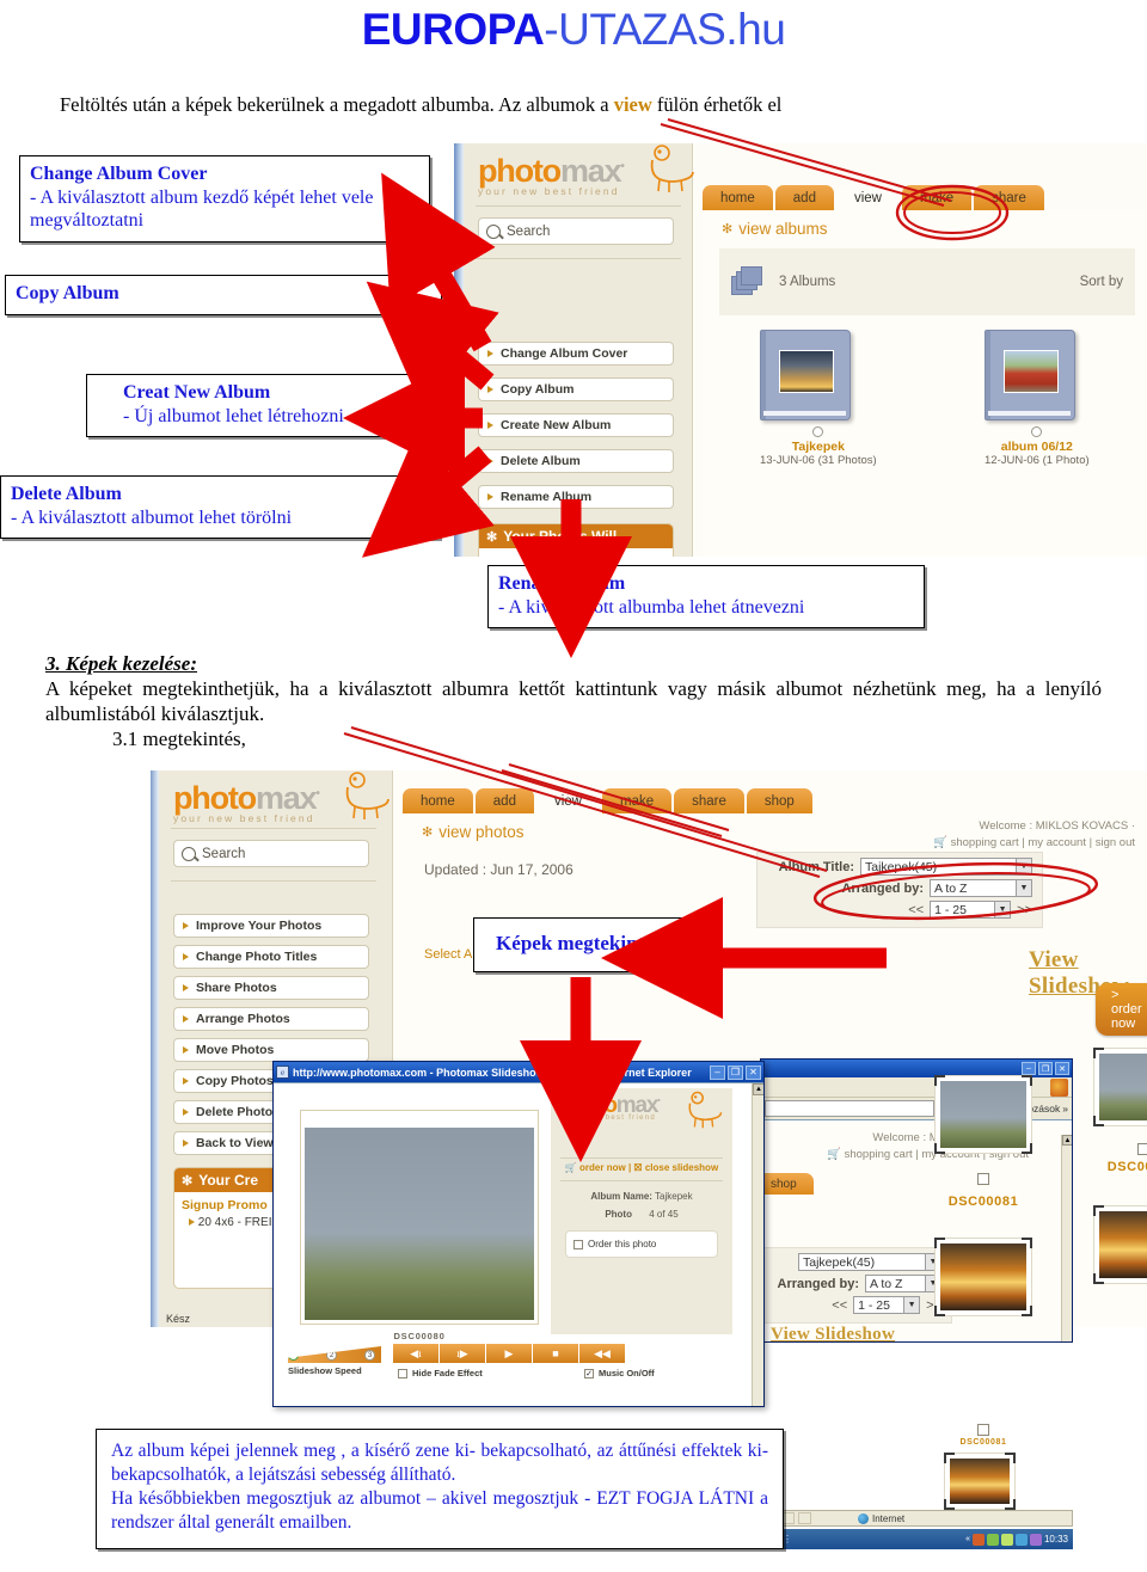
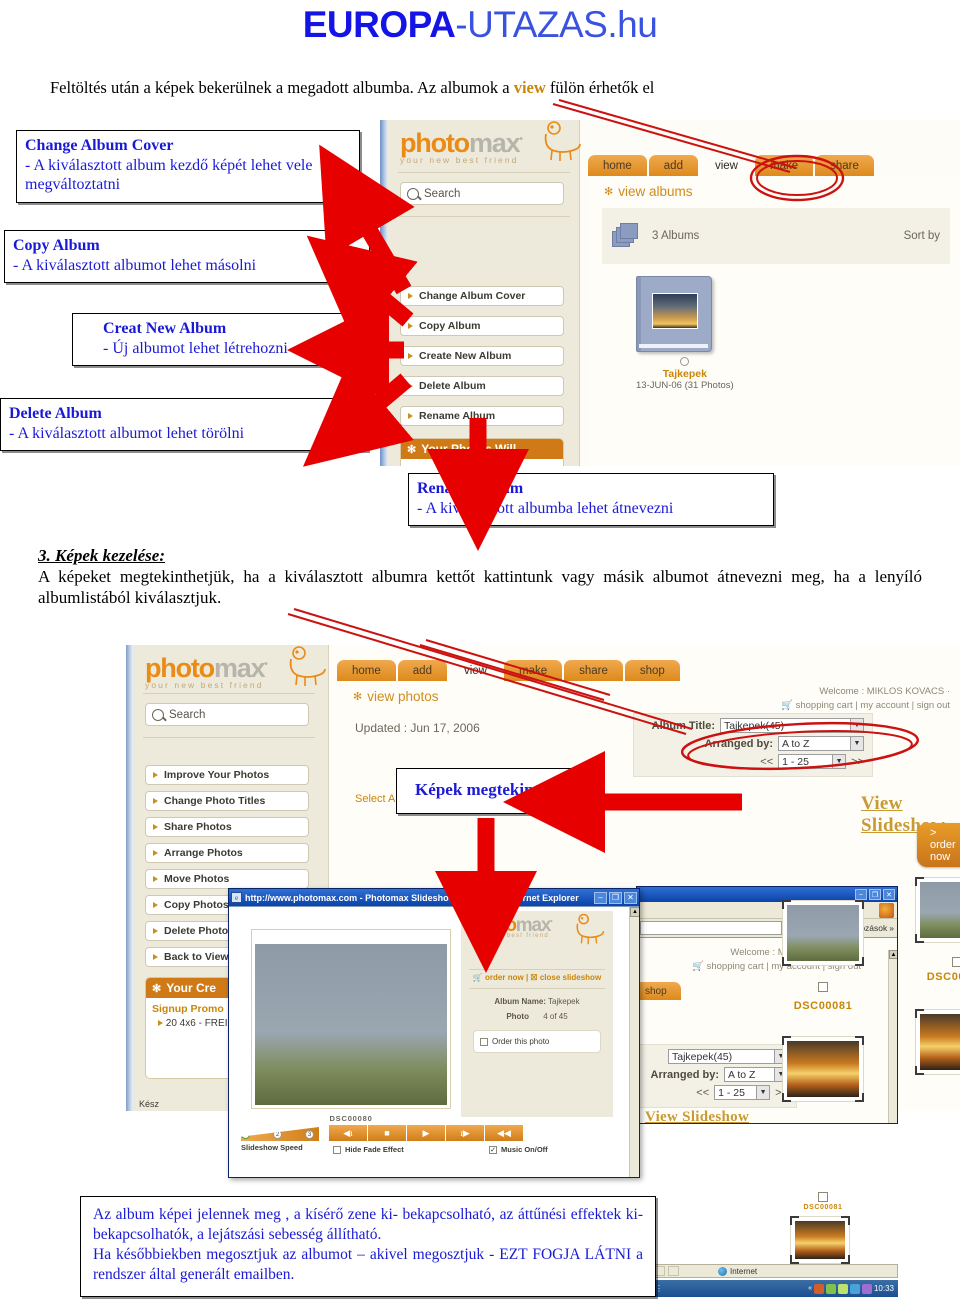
  EUROPA-UTAZAS.hu
  Feltöltés után a képek bekerülnek a megadott albumba. Az albumok a view fülön érhetők el
  photomax•
  your new best friend
  Search
  Change Album Cover
  Copy Album
  Create New Album
  Delete Album
  Rename Album
  ✻
  Your Phs Will
  home
  add
  view
  mae
  share
  ✻
  view albums
  3 Albums
  Sort by
  Tajkepek
  13-JUN-06 (31 Photos)
- album 06/12
- 12-JUN-06 (1 Photo)
  Change Album Cover
  - A kiválasztott album kezdő képét lehet vele megváltoztatni
  Copy Album
+ - A kiválasztott albumot lehet másolni
  Creat New Album
  - Új albumot lehet létrehozni
  Delete Album
  - A kiválasztott albumot lehet törölni
  Rename Album
  - A kiválasztott albumba lehet átnevezni
  3. Képek kezelése:
- A képeket megtekinthetjük, ha a kiválasztott albumra kettőt kattintunk vagy másik albumot nézhetünk meg, ha a lenyíló albumlistából kiválasztjuk.
+ A képeket megtekinthetjük, ha a kiválasztott albumra kettőt kattintunk vagy másik albumot átnevezni meg, ha a lenyíló albumlistából kiválasztjuk.
- 3.1 megtekintés,
  photomax•
  your new best friend
  Search
  Improve Your Photos
  Change Photo Titles
  Share Photos
  Arrange Photos
  Move Photos
  Copy Photos
  Delete Photo
  Back to View
  ✻
  Your Cre
  Signup Promo
  Kész
  home
  add
  viw
  mke
  share
  shop
  ✻
  view photos
  Welcome : MIKLOS KOVACS ·
  🛒 shopping cart | my account | sign out
  Updated : Jun 17, 2006
  bu Title:
  ranged by:
  A to Z
  <<
  1 - 25
  View Slidesh
  > order now
  Képek megtekintése
  »
  🛒 shopping cart | my account | sign out
  shop
  Tajkepek(45)
  Arranged by:
  A to Z
  <<
  1 - 25
  View Slideshow
  DSC00081
  e
  http://www.photomax.com - Photomax Slideshow - Microsoft Internet Explorer
  –
  ❐
  ✕
  DSC00080
  photomax
  🛒 order now | ☒ close slideshow
  Album Name: Tajkepek
  Photo 4 of 45
  Order this photo
  Slideshow Speed
  ◀ı
- ı▶
+ ■
  ▶
- ■
+ ı▶
  ◀◀
  Hide Fade Effect
  ✓
  Music On/Off
  Internet
  ⋮
  10:33
  Az album képei jelennek meg , a kísérő zene ki- bekapcsolható, az áttűnési effektek ki- bekapcsolhatók, a lejátszási sebesség állítható.
  Ha későbbiekben megosztjuk az albumot – akivel megosztjuk - EZT FOGJA LÁTNI a rendszer által generált emailben.
